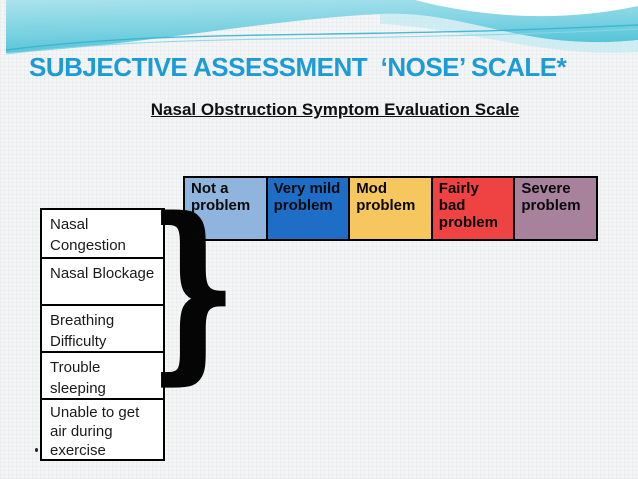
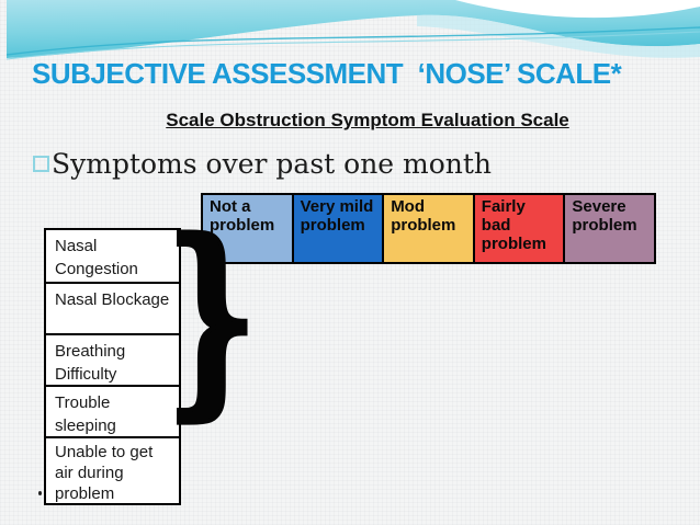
  SUBJECTIVE ASSESSMENT ‘NOSE’ SCALE*
- Nasal Obstruction Symptom Evaluation Scale
+ Scale Obstruction Symptom Evaluation Scale
+ Symptoms over past one month
  Not a problem
  Very mild problem
  Mod problem
  Fairly bad problem
  Severe problem
  Nasal Congestion
  Nasal Blockage
  Breathing Difficulty
  Trouble sleeping
- Unable to get air during exercise
+ Unable to get air during problem
  }
